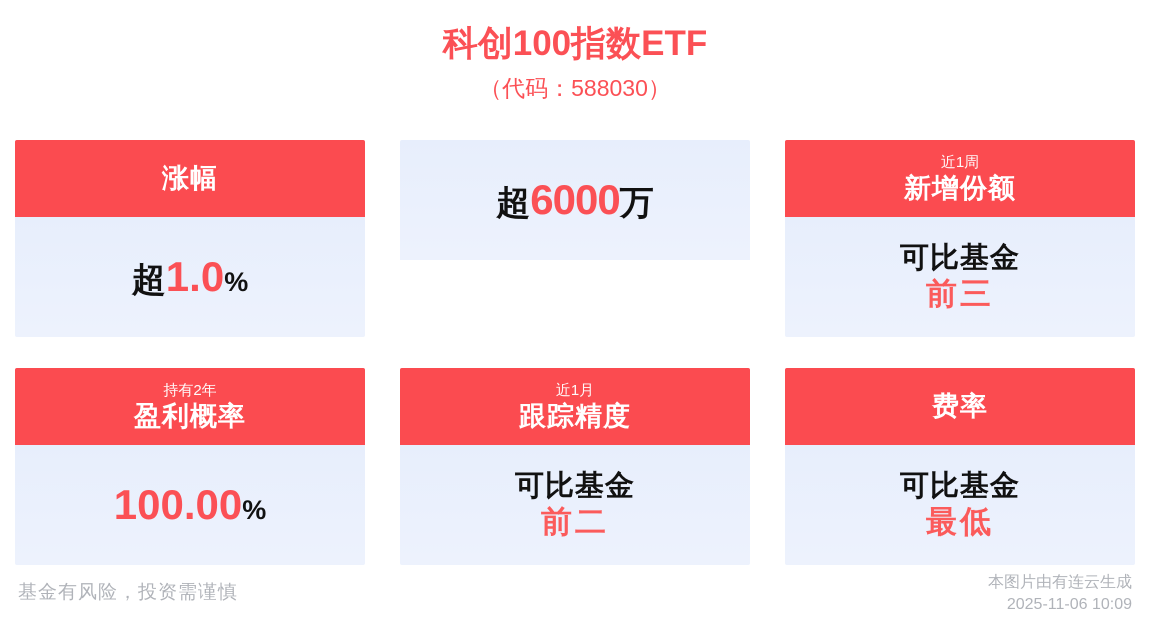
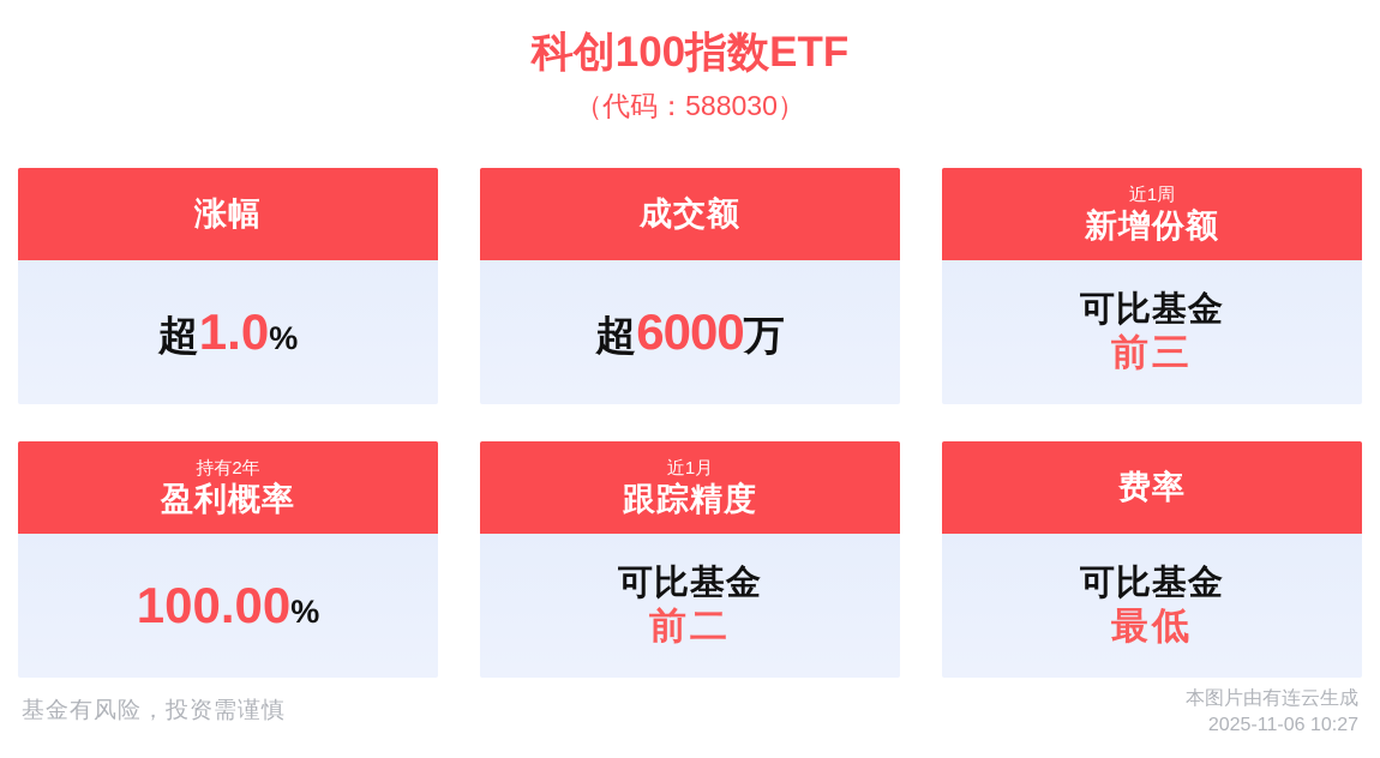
  科创100指数ETF
  （代码：588030）
  涨幅
  超
  1.0
  %
+ 成交额
  超
  6000
  万
  近1周
  新增份额
  可比基金
  前三
  持有2年
  盈利概率
  100.00
  %
  近1月
  跟踪精度
  可比基金
  前二
  费率
  可比基金
  最低
  基金有风险，投资需谨慎
  本图片由有连云生成
- 2025-11-06 10:09
+ 2025-11-06 10:27
